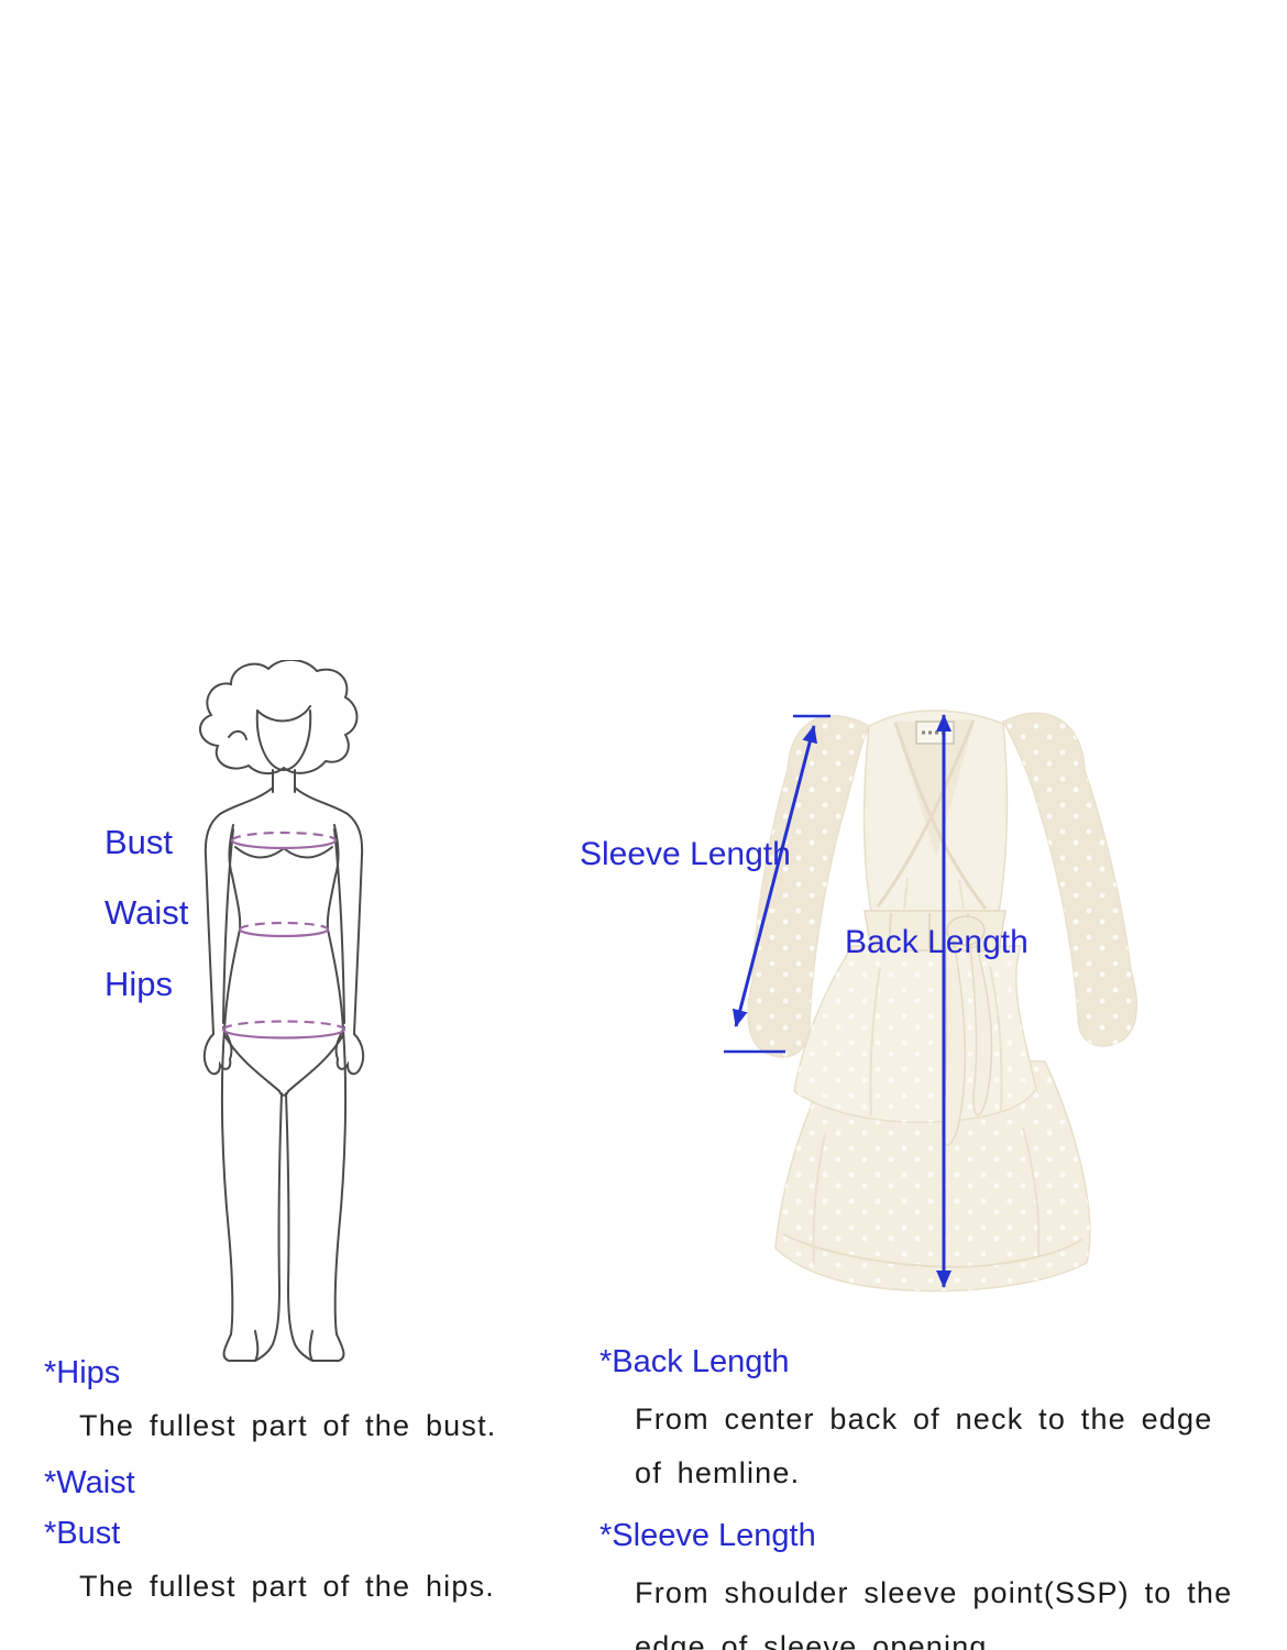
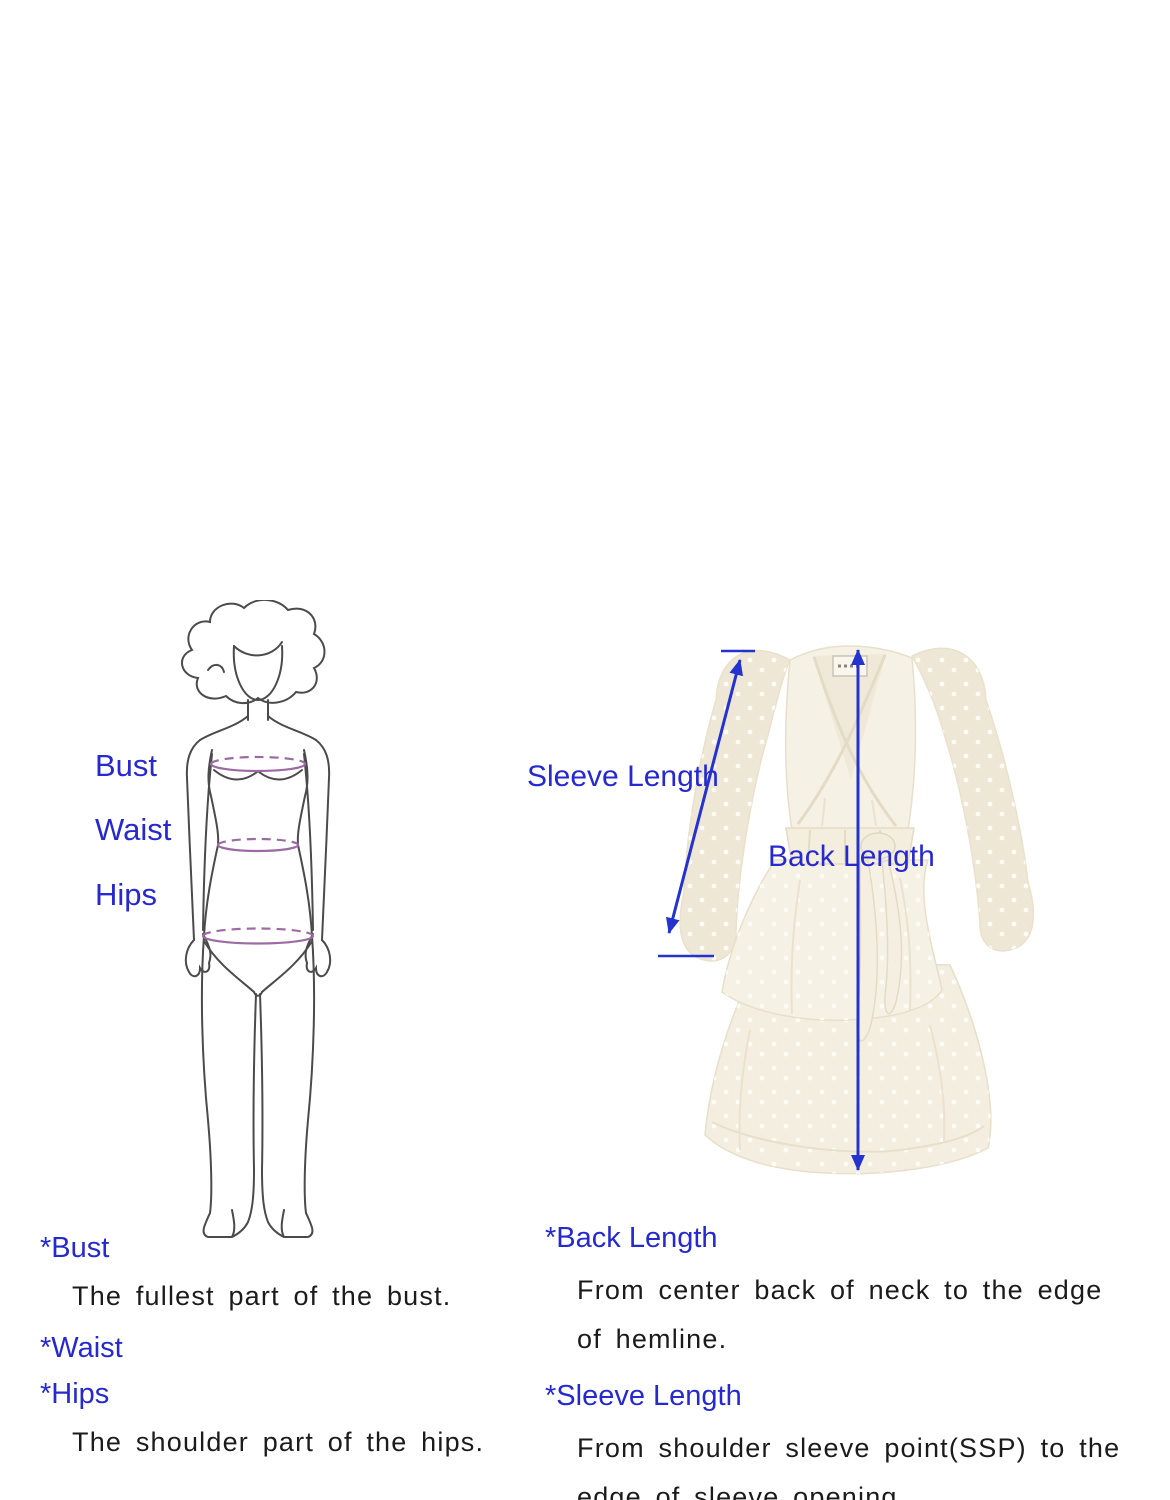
  Bust
  Waist
  Hips
  Sleeve Length
  Back Length
- *Hips
+ *Bust
  The fullest part of the bust.
  *Waist
- *Bust
+ *Hips
- The fullest part of the hips.
+ The shoulder part of the hips.
  *Back Length
  From center back of neck to the edge
  of hemline.
  *Sleeve Length
  From shoulder sleeve point(SSP) to the
  edge of sleeve opening.
